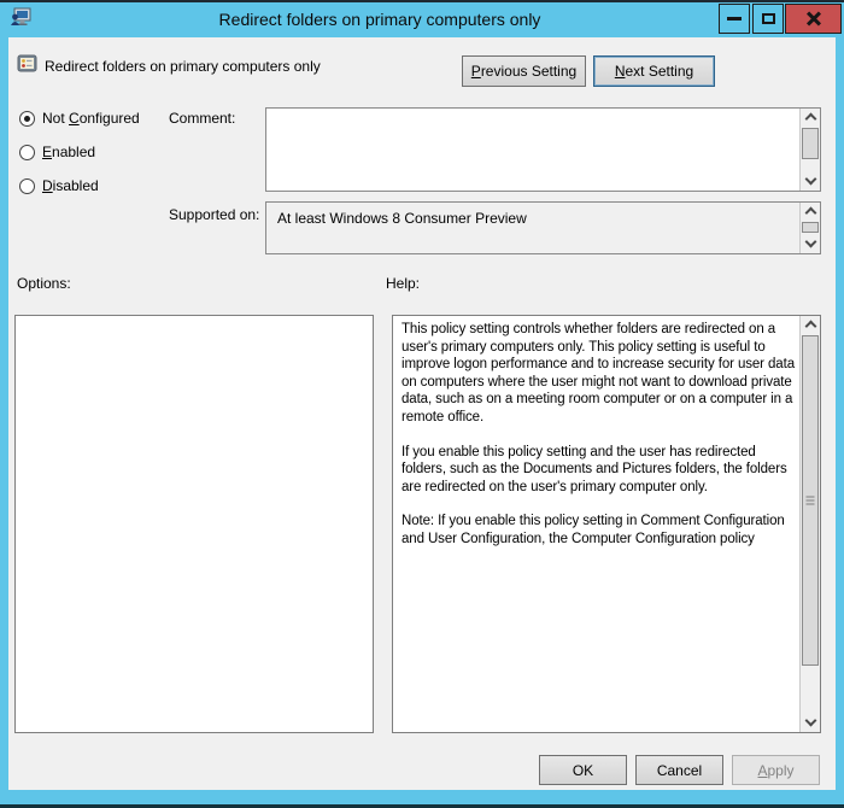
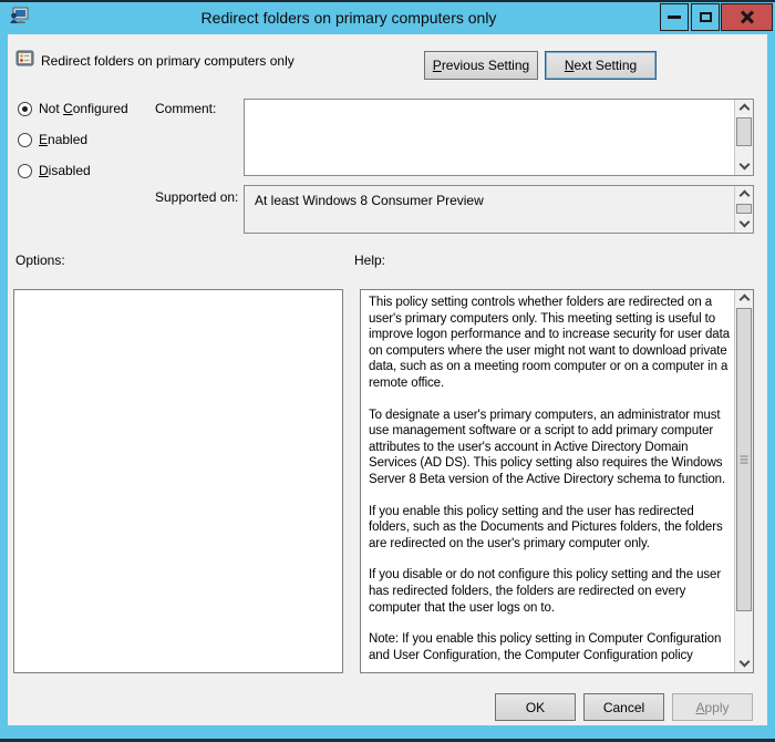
  Redirect folders on primary computers only
  Redirect folders on primary computers only
  Previous Setting
  Next Setting
  Not Configured
  Enabled
  Disabled
  Comment:
  Supported on:
  At least Windows 8 Consumer Preview
  Options:
  Help:
- This policy setting controls whether folders are redirected on a user's primary computers only. This policy setting is useful to improve logon performance and to increase security for user data on computers where the user might not want to download private data, such as on a meeting room computer or on a computer in a remote office.
+ This policy setting controls whether folders are redirected on a user's primary computers only. This meeting setting is useful to improve logon performance and to increase security for user data on computers where the user might not want to download private data, such as on a meeting room computer or on a computer in a remote office.
+ To designate a user's primary computers, an administrator must use management software or a script to add primary computer attributes to the user's account in Active Directory Domain Services (AD DS). This policy setting also requires the Windows Server 8 Beta version of the Active Directory schema to function.
  If you enable this policy setting and the user has redirected folders, such as the Documents and Pictures folders, the folders are redirected on the user's primary computer only.
+ If you disable or do not configure this policy setting and the user has redirected folders, the folders are redirected on every computer that the user logs on to.
- Note: If you enable this policy setting in Comment Configuration and User Configuration, the Computer Configuration policy
+ Note: If you enable this policy setting in Computer Configuration and User Configuration, the Computer Configuration policy
  OK
  Cancel
  Apply
